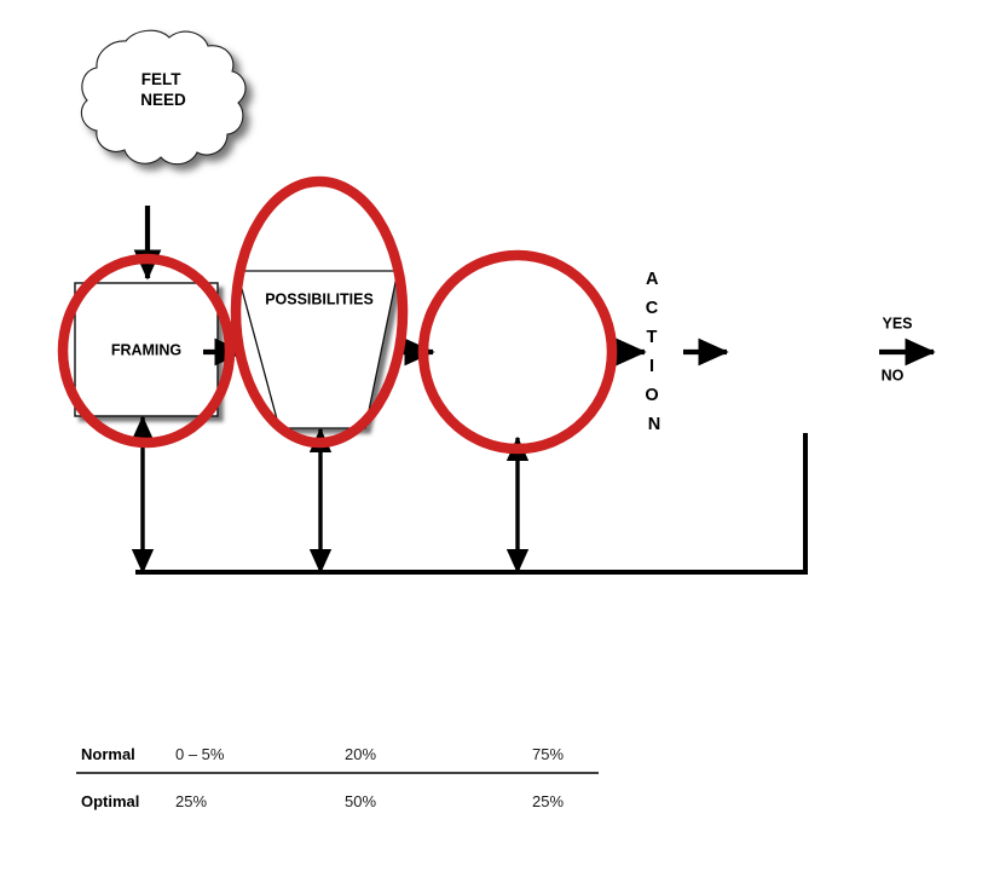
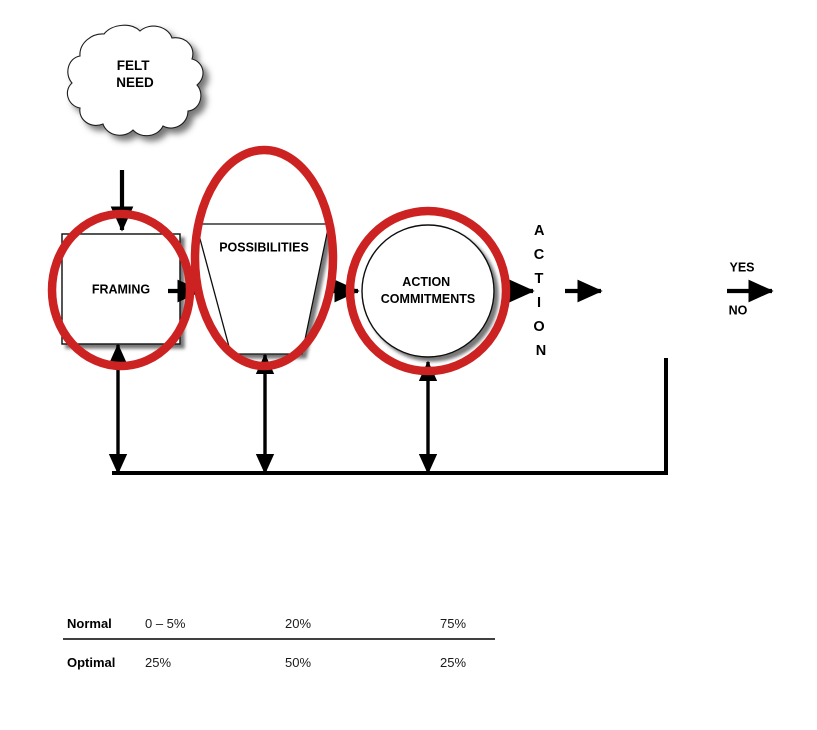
  FELT NEED
  FRAMING
  POSSIBILITIES
+ ACTION COMMITMENTS
  A C T I O N
  YES
  NO
  Normal
  0 – 5%
  20%
  75%
  Optimal
  25%
  50%
  25%
